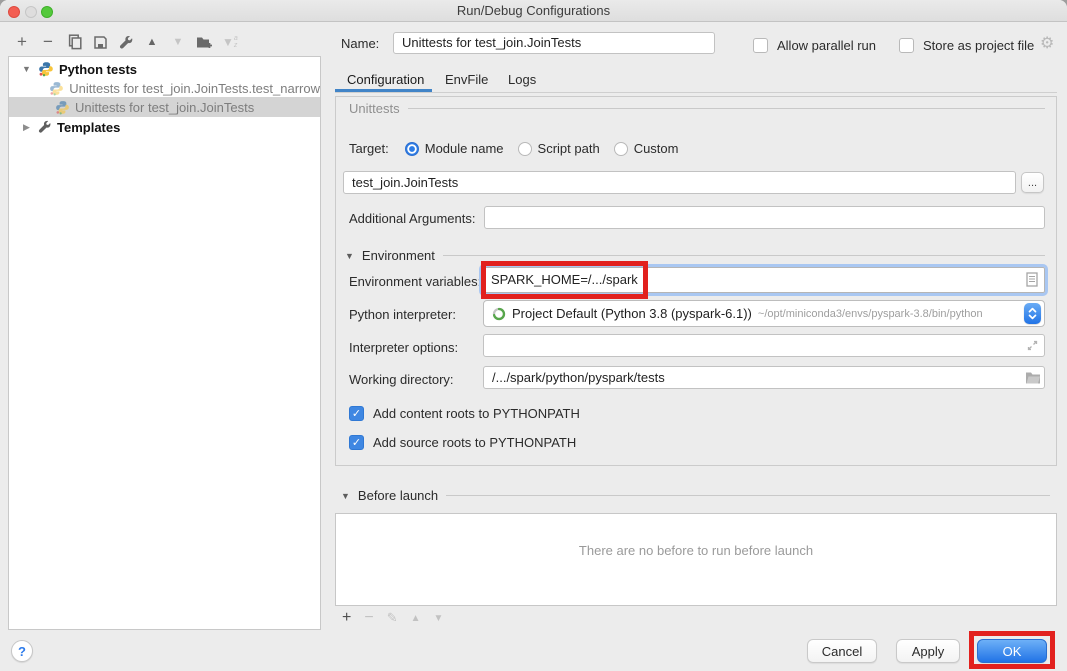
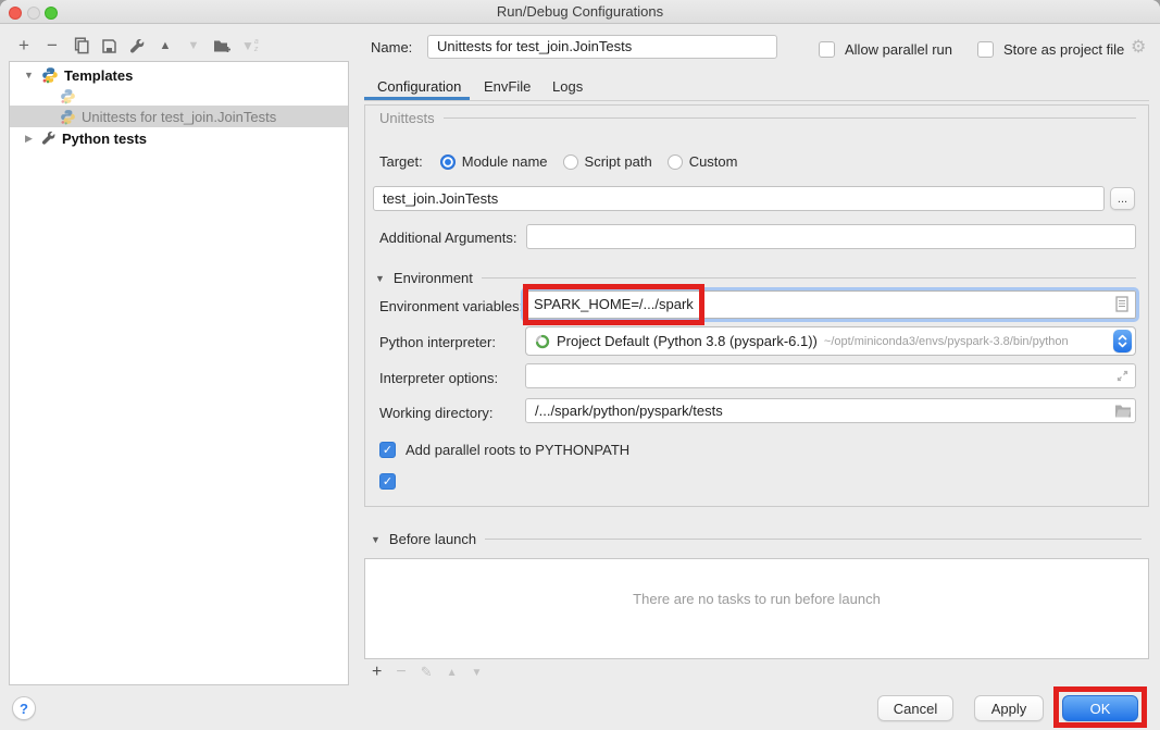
  Run/Debug Configurations
  +
  −
  ▲
  ▼
  ▼
  ▼
- Python tests
+ Templates
- Unittests for test_join.JoinTests.test_narrow
  Unittests for test_join.JoinTests
  ▶
- Templates
+ Python tests
  ?
  Name:
  Unittests for test_join.JoinTests
  Allow parallel run
  Store as project file
  ⚙
  Configuration
  EnvFile
  Logs
  Unittests
  Target:
  Module name
  Script path
  Custom
  test_join.JoinTests
  ...
  Additional Arguments:
  ▼
  Environment
  Environment variables
  SPARK_HOME=/.../spark
  Python interpreter:
  Project Default (Python 3.8 (pyspark-6.1))
  ~/opt/miniconda3/envs/pyspark-3.8/bin/python
  Interpreter options:
  Working directory:
  /.../spark/python/pyspark/tests
  ✓
- Add content roots to PYTHONPATH
+ Add parallel roots to PYTHONPATH
  ✓
- Add source roots to PYTHONPATH
  ▼
  Before launch
- There are no before to run before launch
+ There are no tasks to run before launch
  +
  −
  ✎
  ▲
  ▼
  Cancel
  Apply
  OK
